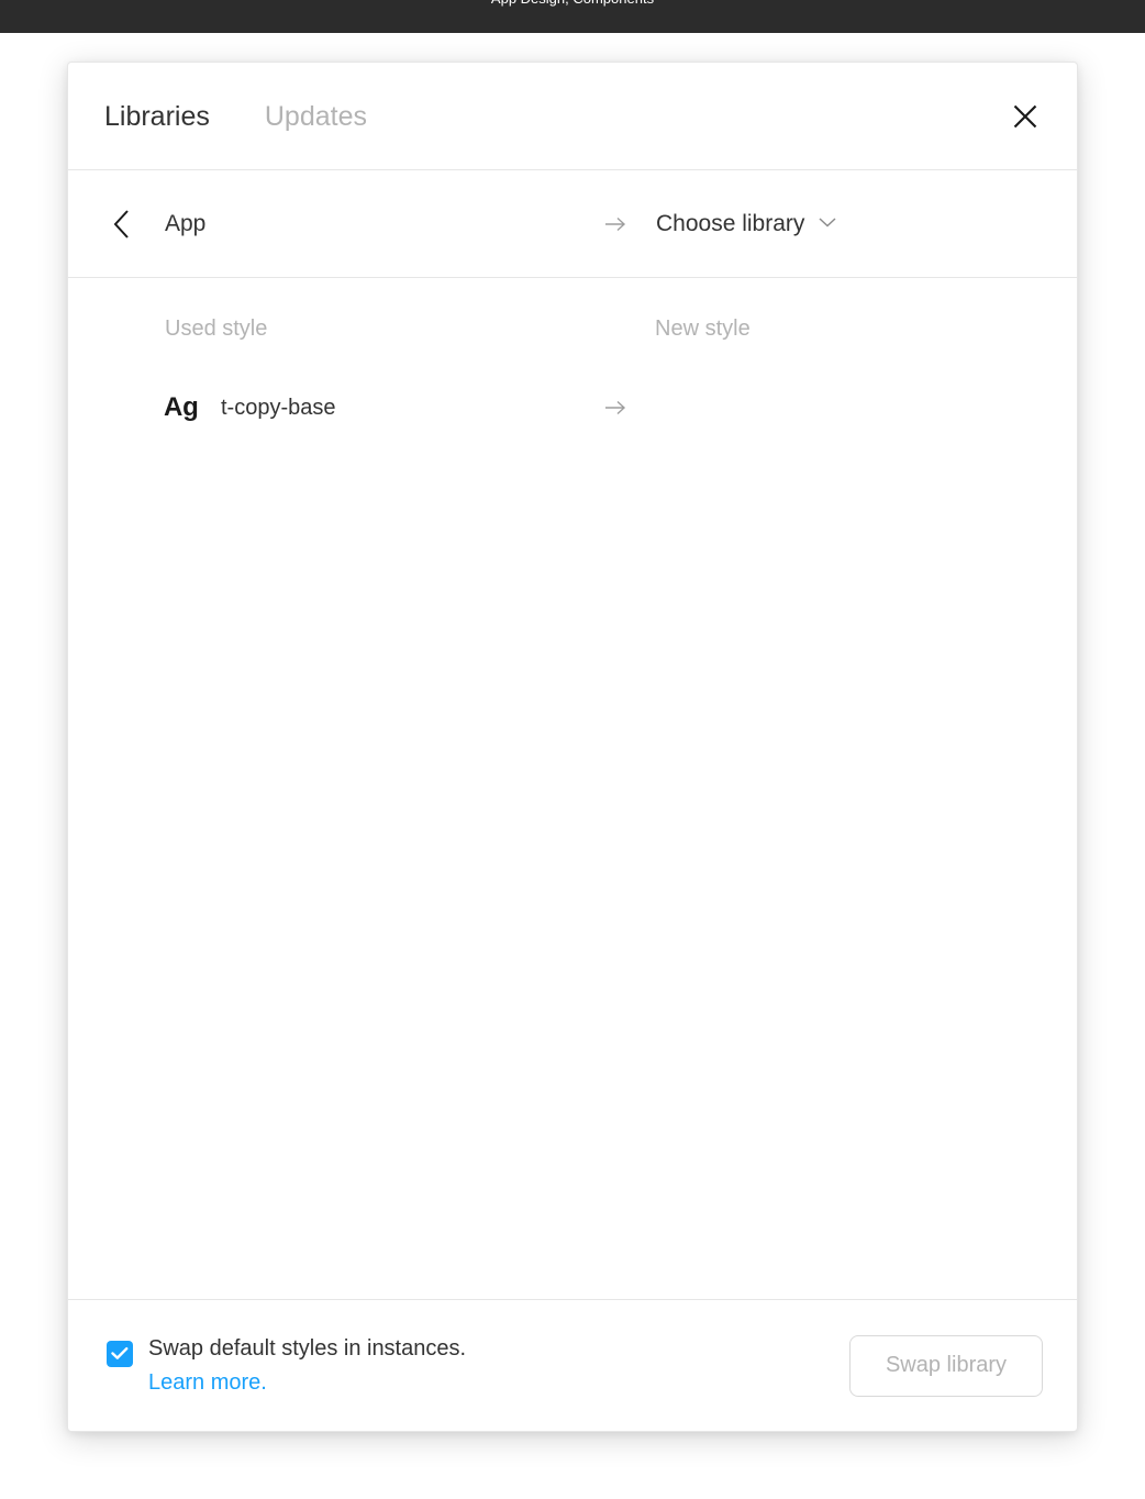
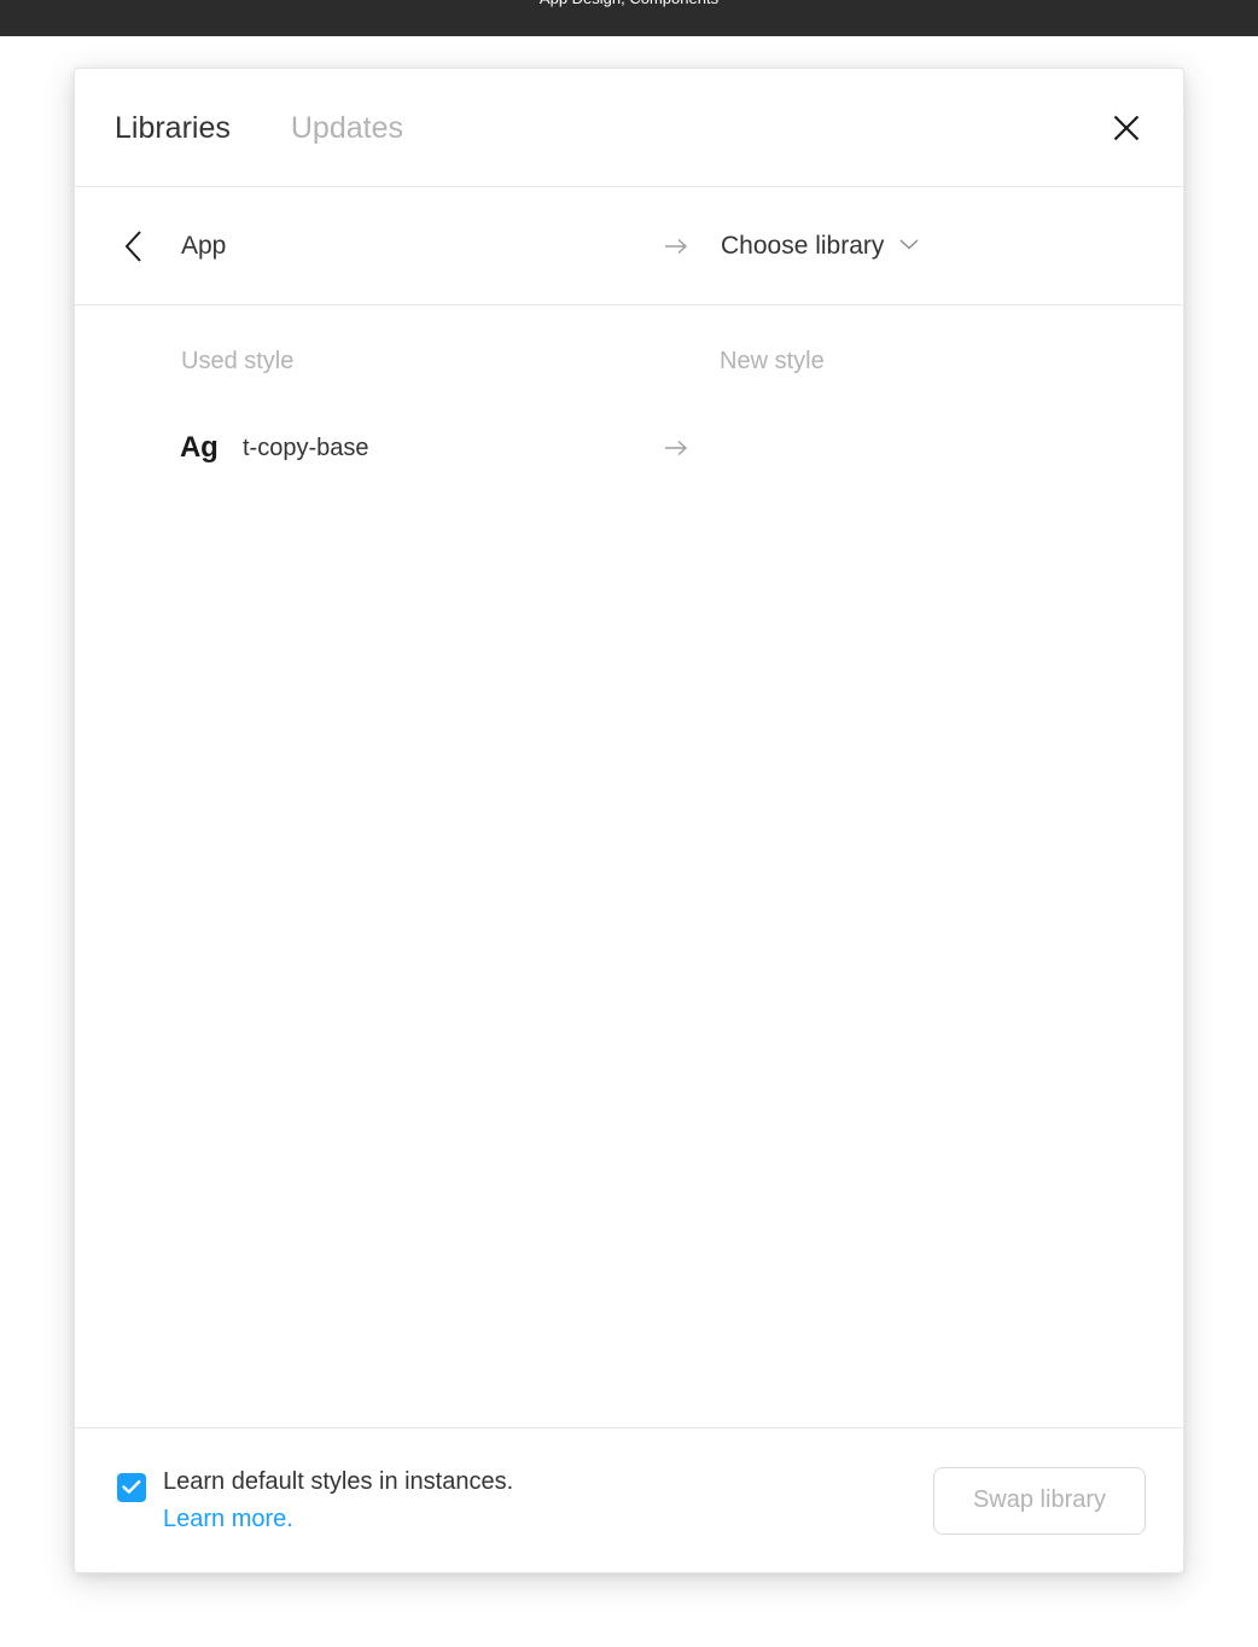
  Libraries
  Updates
  App
  Choose library
  Used style
  New style
  Ag
  t-copy-base
- Swap default styles in instances.
+ Learn default styles in instances.
  Learn more.
  Swap library
